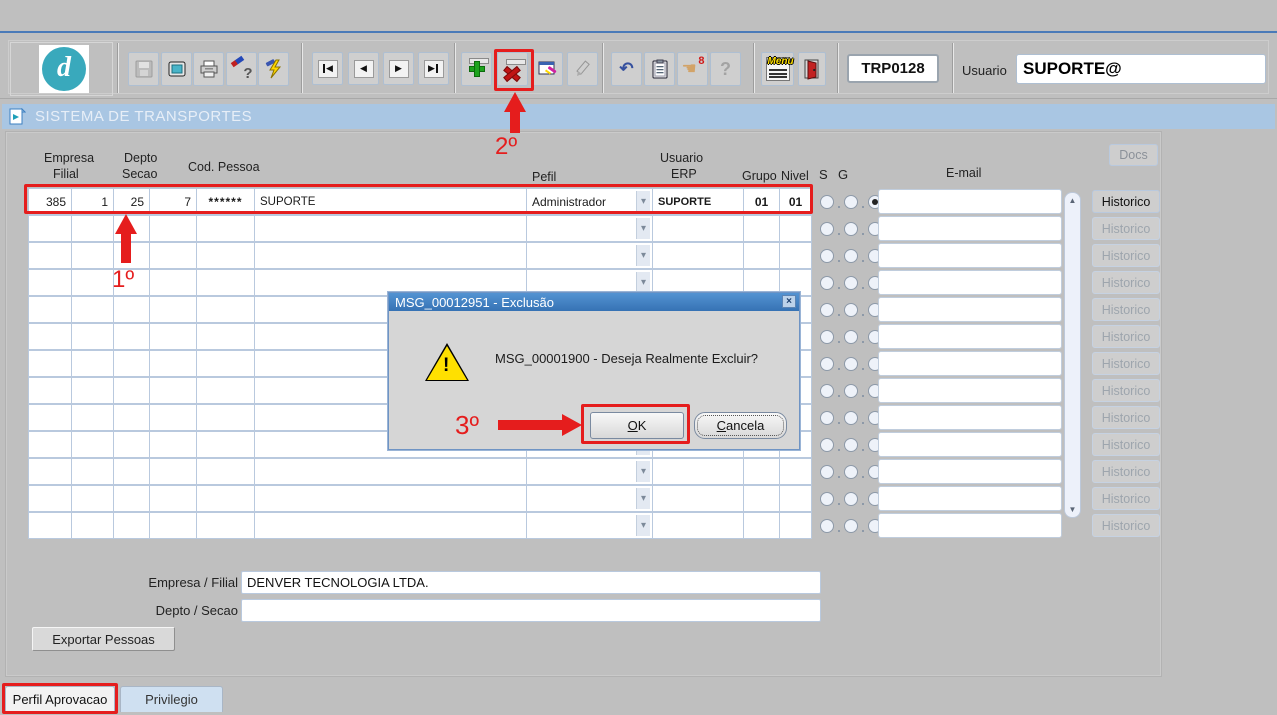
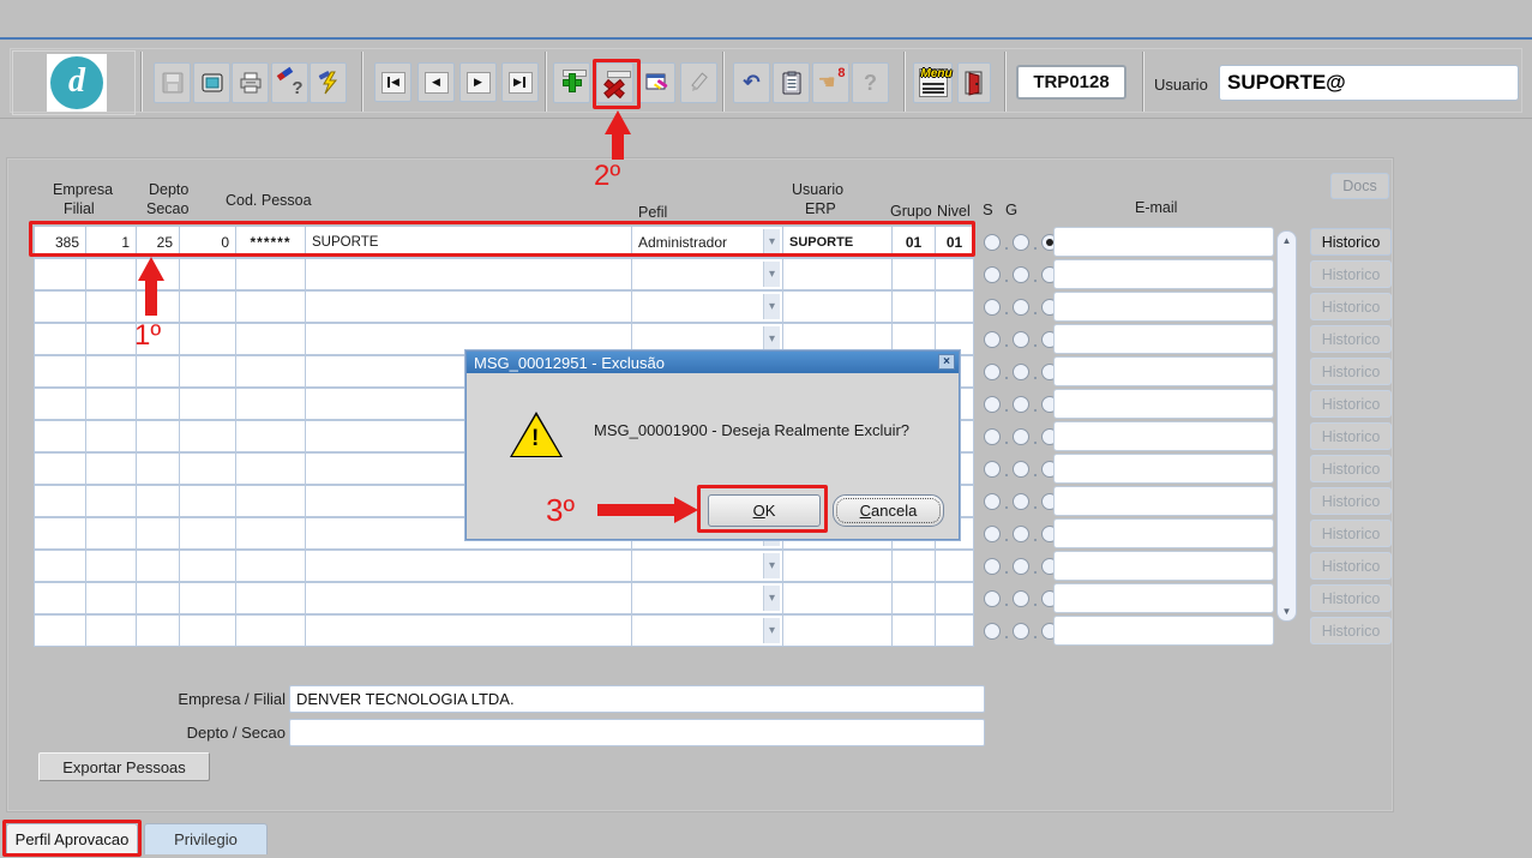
  Menu
  TRP0128
  Usuario
  SUPORTE@
- SISTEMA DE TRANSPORTES
  Empresa
  Filial
  Depto
  Secao
  Cod. Pessoa
  Pefil
  Usuario
  ERP
  Grupo
  Nivel
  S
  G
  E-mail
  Docs
  385
  1
  25
- 7
+ 0
  ******
  SUPORTE
  Administrador
  SUPORTE
  01
  01
  Historico
  Historico
  Historico
  Historico
  Historico
  Historico
  Historico
  Historico
  Historico
  Historico
  Historico
  Historico
  Historico
  Empresa / Filial
  DENVER TECNOLOGIA LTDA.
  Depto / Secao
  Exportar Pessoas
  Perfil Aprovacao
  Privilegio
  MSG_00012951 - Exclusão
  MSG_00001900 - Deseja Realmente Excluir?
  OK
  Cancela
  1º
  2º
  3º
